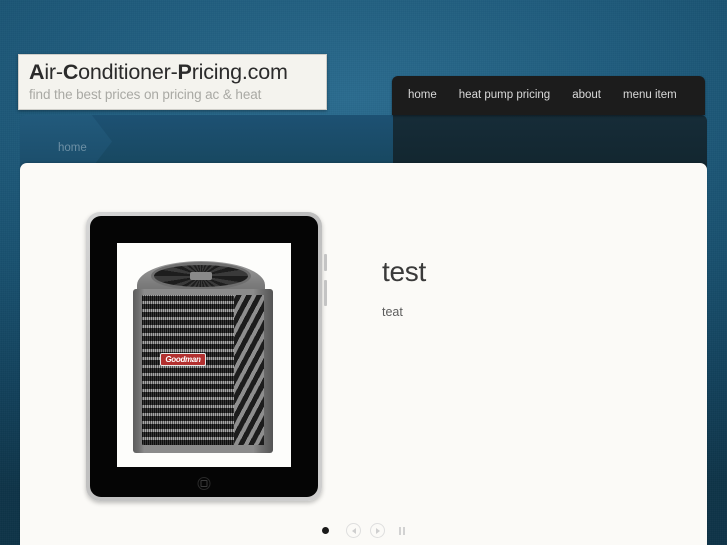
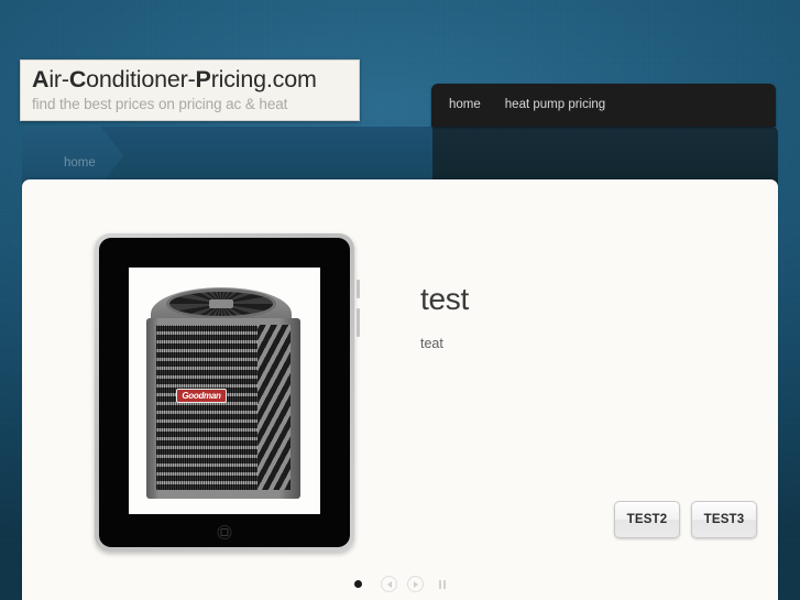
  Air-Conditioner-Pricing.com
  find the best prices on pricing ac & heat
  home
  heat pump pricing
- about
- menu item
  home
  Goodman
  test
  teat
+ TEST2
+ TEST3
